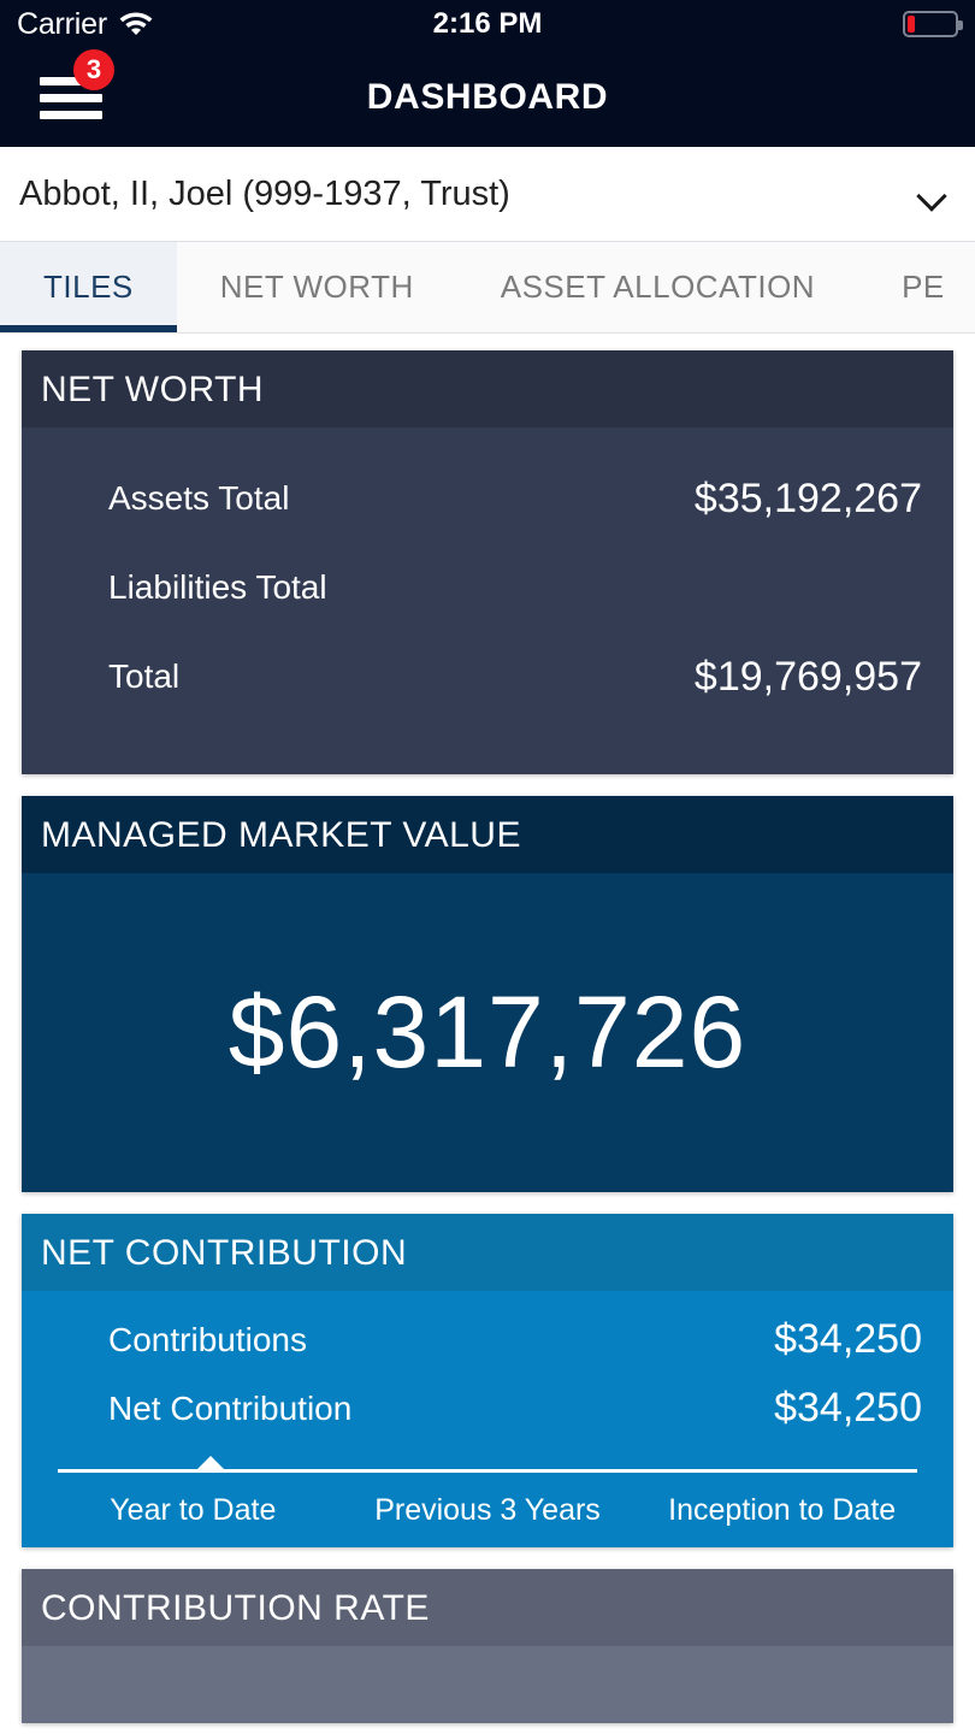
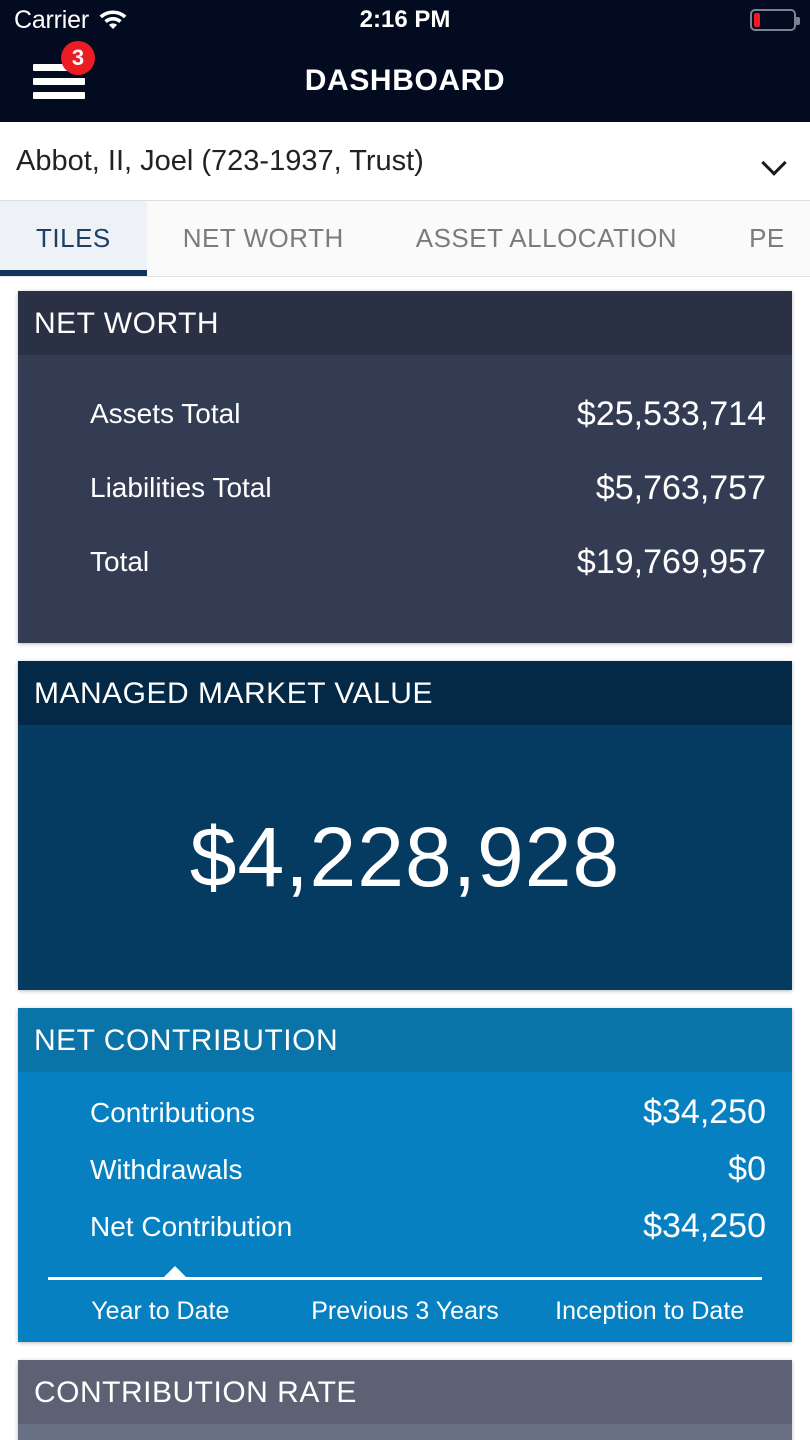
  Carrier
  2:16 PM
  3
  DASHBOARD
- Abbot, II, Joel (999-1937, Trust)
+ Abbot, II, Joel (723-1937, Trust)
  TILES
  NET WORTH
  ASSET ALLOCATION
  PE
  NET WORTH
  Assets Total
- $35,192,267
+ $25,533,714
  Liabilities Total
+ $5,763,757
  Total
  $19,769,957
  MANAGED MARKET VALUE
- $6,317,726
+ $4,228,928
  NET CONTRIBUTION
  Contributions
  $34,250
+ Withdrawals
+ $0
  Net Contribution
  $34,250
  Year to Date
  Previous 3 Years
  Inception to Date
  CONTRIBUTION RATE
